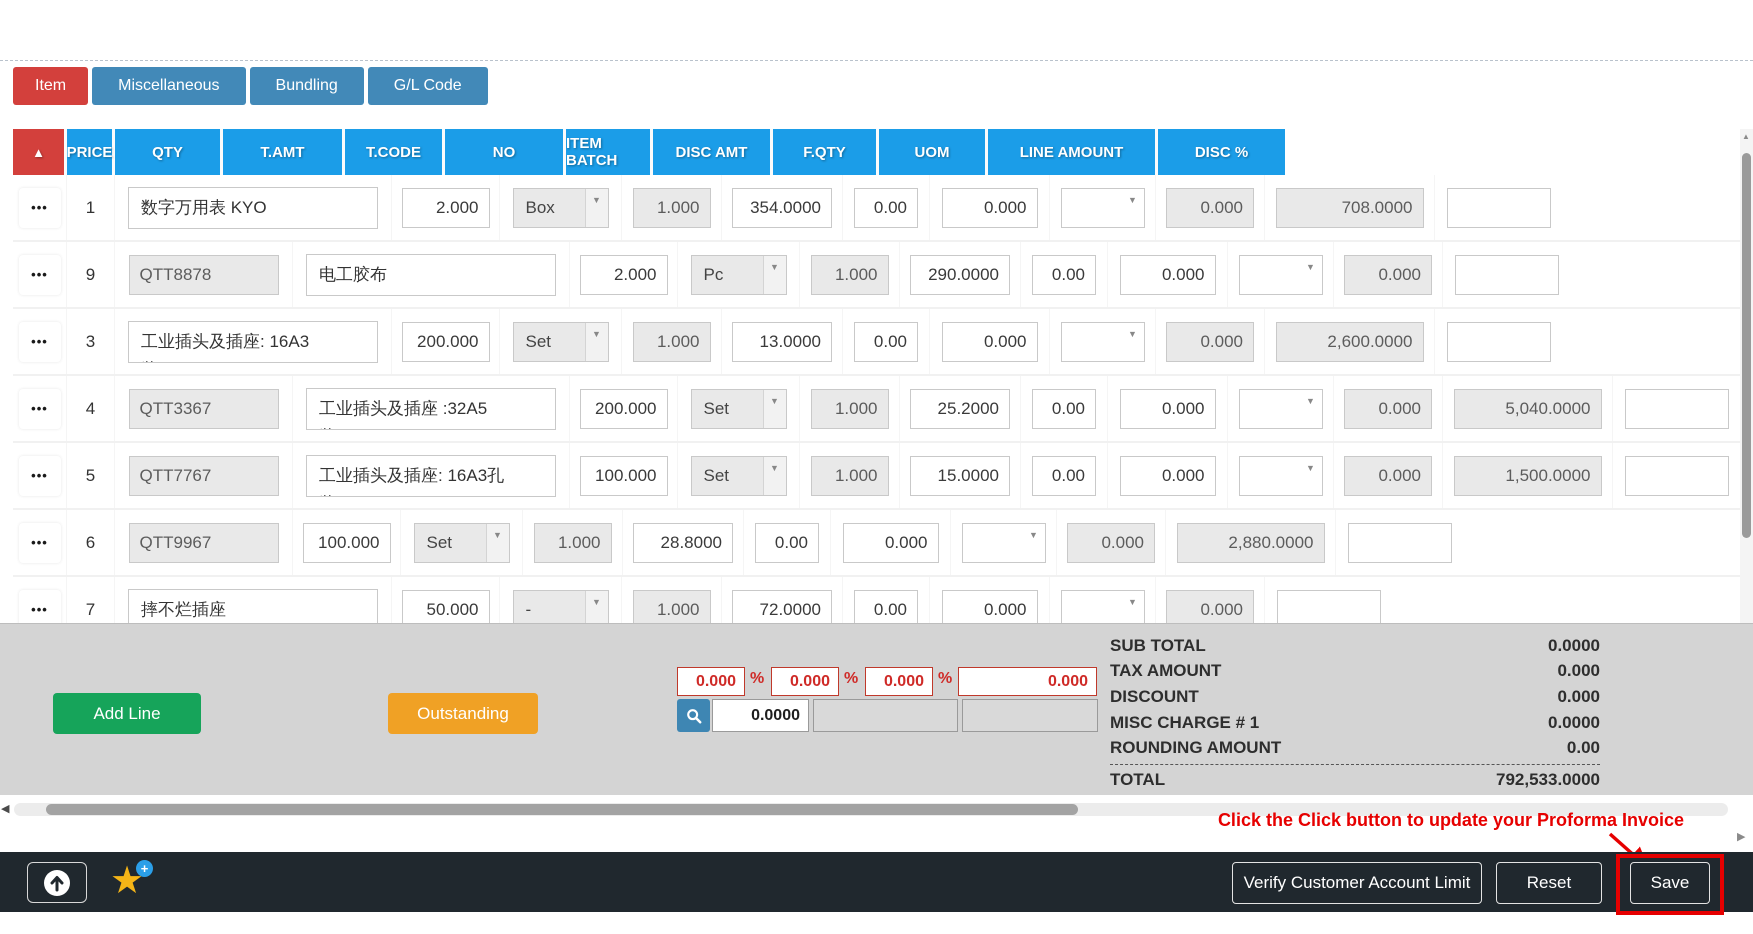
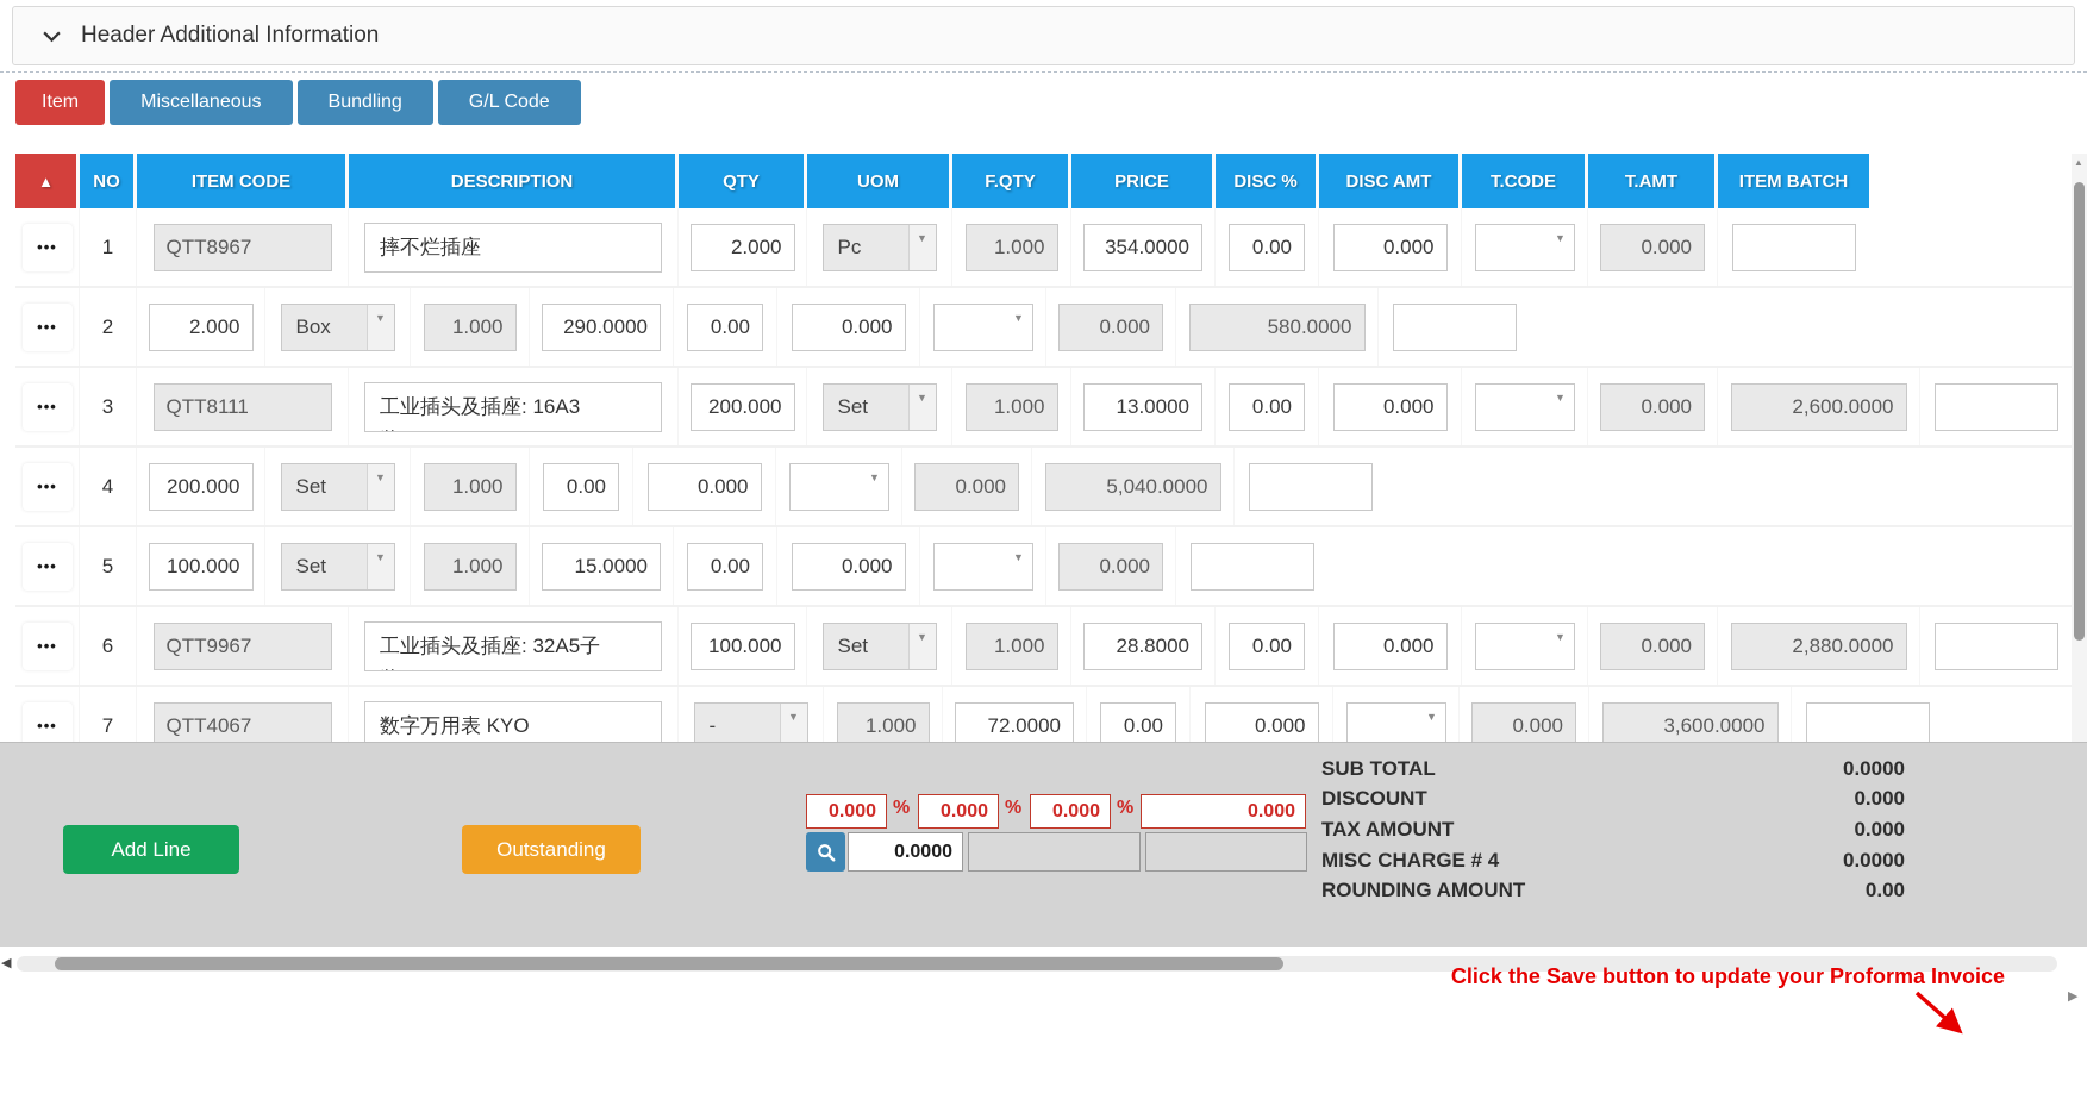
+ Header Additional Information
  Item
  Miscellaneous
  Bundling
  G/L Code
  ▲
- PRICE
+ NO
+ ITEM CODE
+ DESCRIPTION
  QTY
- T.AMT
+ UOM
- T.CODE
+ F.QTY
- NO
+ PRICE
- ITEM BATCH
+ DISC %
  DISC AMT
- F.QTY
+ T.CODE
- UOM
+ T.AMT
- LINE AMOUNT
- DISC %
+ ITEM BATCH
  •••
  1
+ QTT8967
- 数字万用表 KYO
+ 摔不烂插座
  2.000
- Box
+ Pc
  ▼
  1.000
  354.0000
  0.00
  0.000
  ▼
  0.000
- 708.0000
  •••
- 9
+ 2
- QTT8878
- 电工胶布
  2.000
- Pc
+ Box
  ▼
  1.000
  290.0000
  0.00
  0.000
  ▼
  0.000
+ 580.0000
  •••
  3
+ QTT8111
  工业插头及插座: 16A3
  200.000
  Set
  ▼
  1.000
  13.0000
  0.00
  0.000
  ▼
  0.000
  2,600.0000
  •••
  4
- QTT3367
- 工业插头及插座 :32A5
  200.000
  Set
  ▼
  1.000
- 25.2000
  0.00
  0.000
  ▼
  0.000
  5,040.0000
  •••
  5
- QTT7767
- 工业插头及插座: 16A3孔
  100.000
  Set
  ▼
  1.000
  15.0000
  0.00
  0.000
  ▼
  0.000
- 1,500.0000
  •••
  6
  QTT9967
+ 工业插头及插座: 32A5子
  100.000
  Set
  ▼
  1.000
  28.8000
  0.00
  0.000
  ▼
  0.000
  2,880.0000
  •••
  7
+ QTT4067
- 摔不烂插座
+ 数字万用表 KYO
- 50.000
  -
  ▼
  1.000
  72.0000
  0.00
  0.000
  ▼
  0.000
+ 3,600.0000
  ▲
  Add Line
  Outstanding
  0.000
  %
  0.000
  %
  0.000
  %
  0.000
  0.0000
  SUB TOTAL
  0.0000
- TAX AMOUNT
+ DISCOUNT
  0.000
- DISCOUNT
+ TAX AMOUNT
  0.000
- MISC CHARGE # 1
+ MISC CHARGE # 4
  0.0000
  ROUNDING AMOUNT
  0.00
- TOTAL
- 792,533.0000
  ◀
  ▶
- Click the Click button to update your Proforma Invoice
+ Click the Save button to update your Proforma Invoice
- ★
- +
- Verify Customer Account Limit
- Reset
- Save
